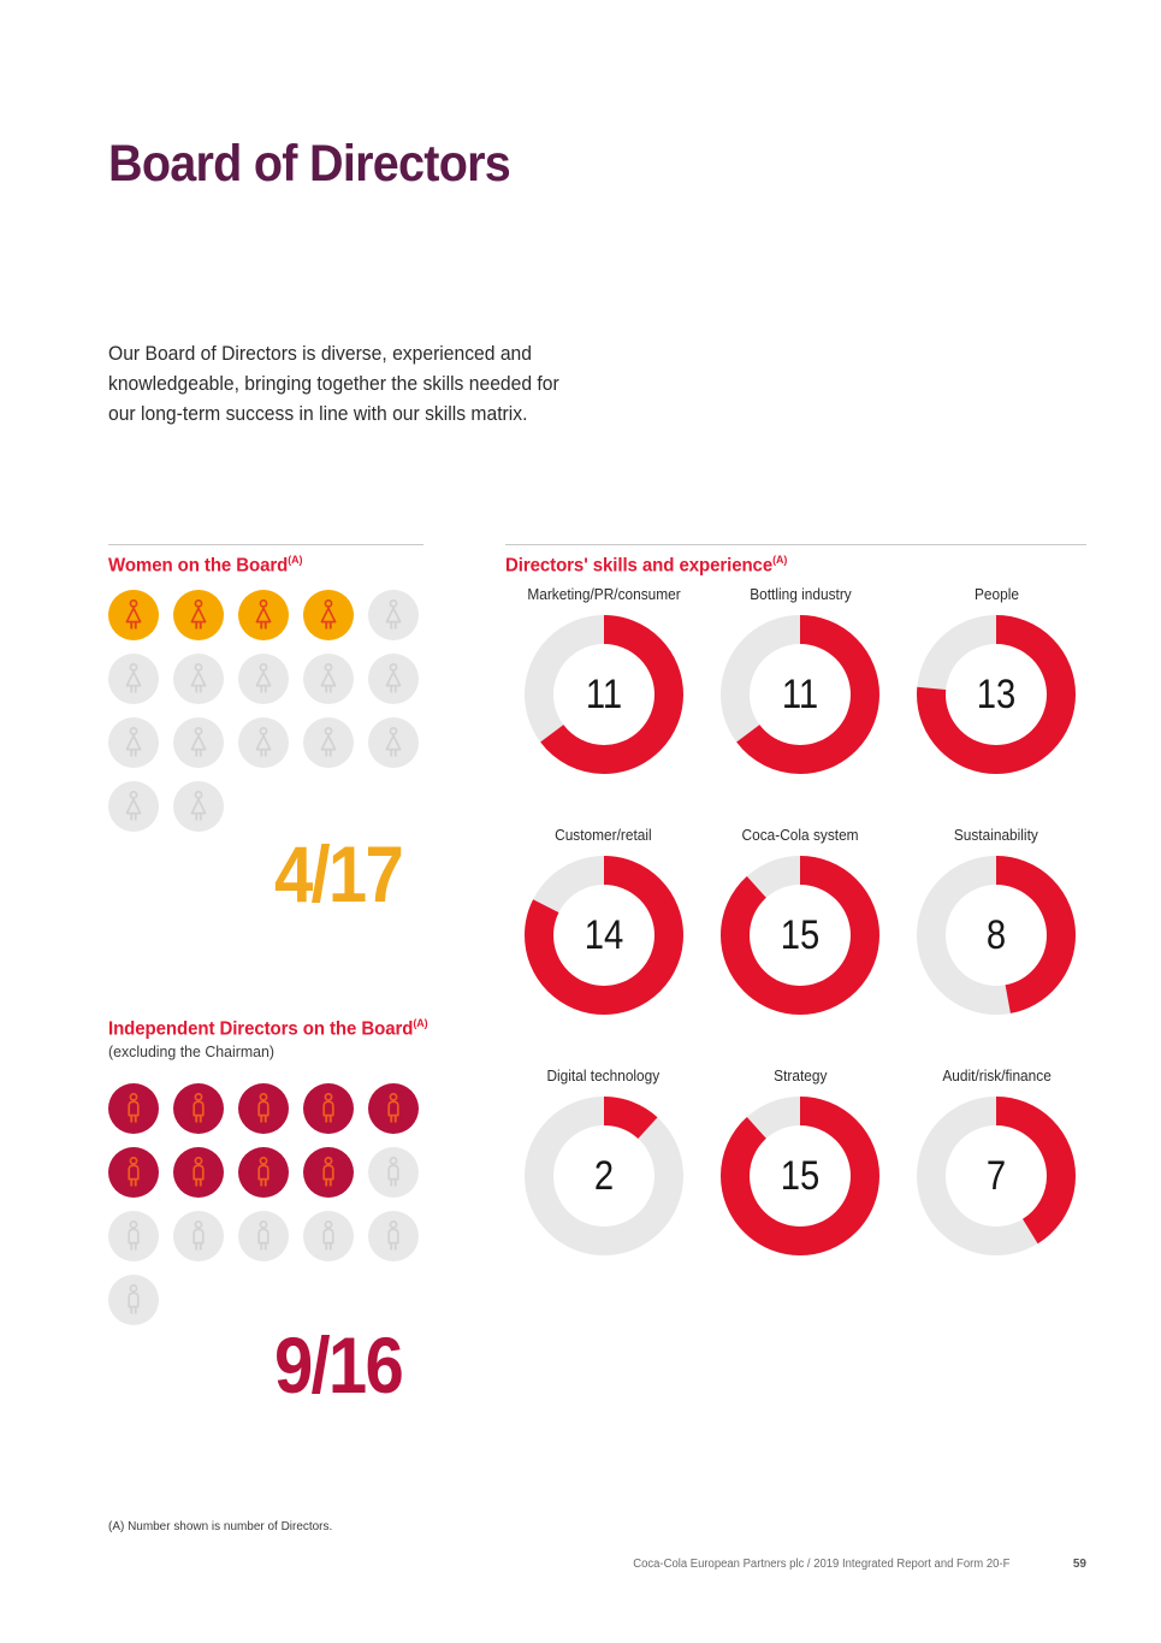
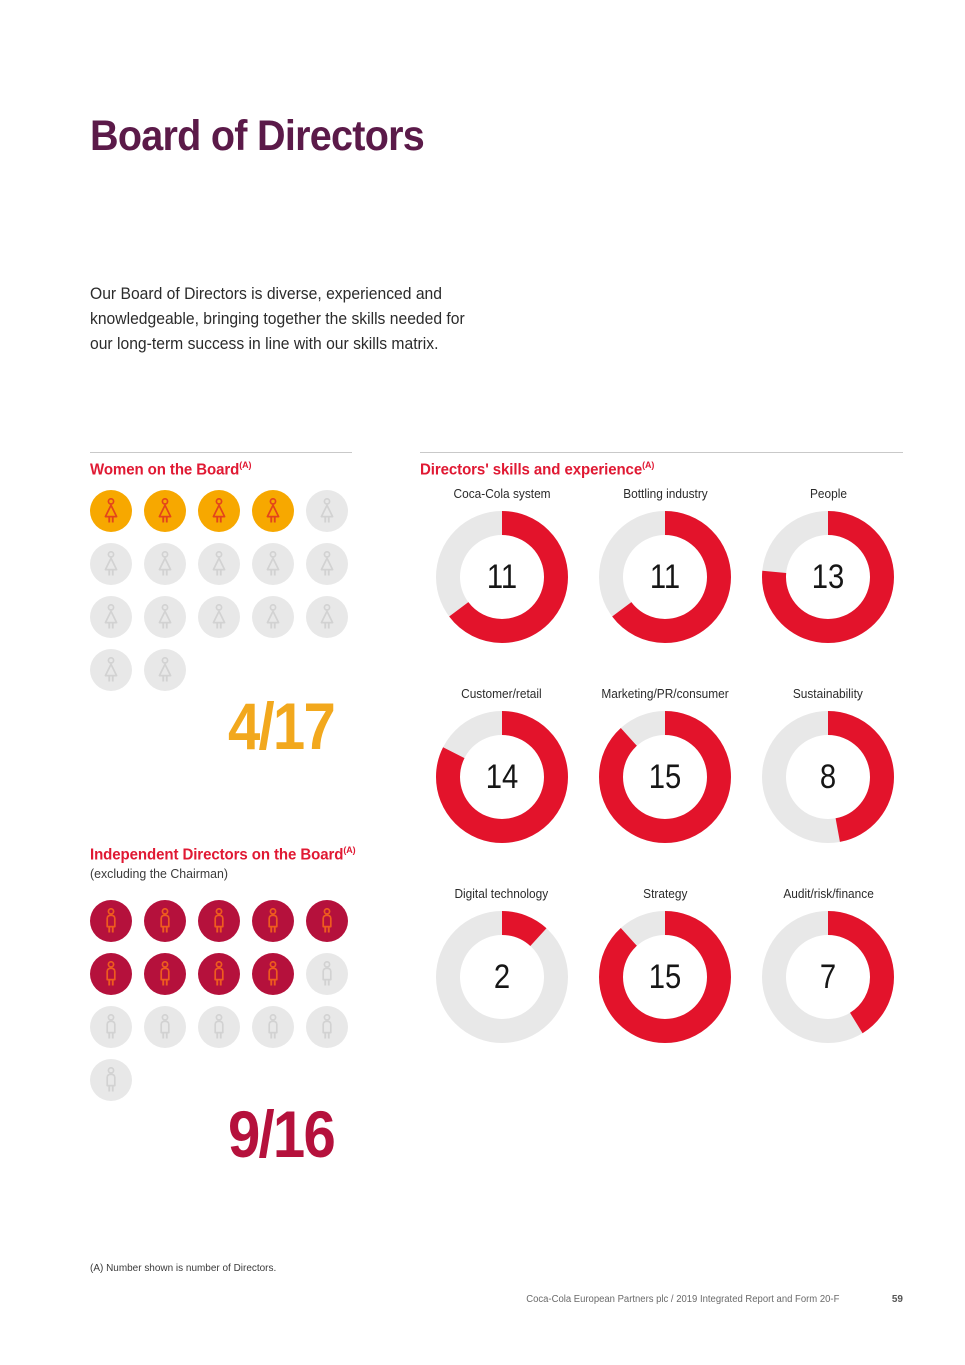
  Board of Directors
  Our Board of Directors is diverse, experienced and knowledgeable, bringing together the skills needed for our long-term success in line with our skills matrix.
  Women on the Board(A)
  4/17
  Independent Directors on the Board(A)
  (excluding the Chairman)
  9/16
  Directors' skills and experience(A)
- Marketing/PR/consumer
+ Coca-Cola system
  11
  Bottling industry
  11
  People
  13
  Customer/retail
  14
- Coca-Cola system
+ Marketing/PR/consumer
  15
  Sustainability
  8
  Digital technology
  2
  Strategy
  15
  Audit/risk/finance
  7
  (A) Number shown is number of Directors.
  Coca-Cola European Partners plc / 2019 Integrated Report and Form 20-F
  59
